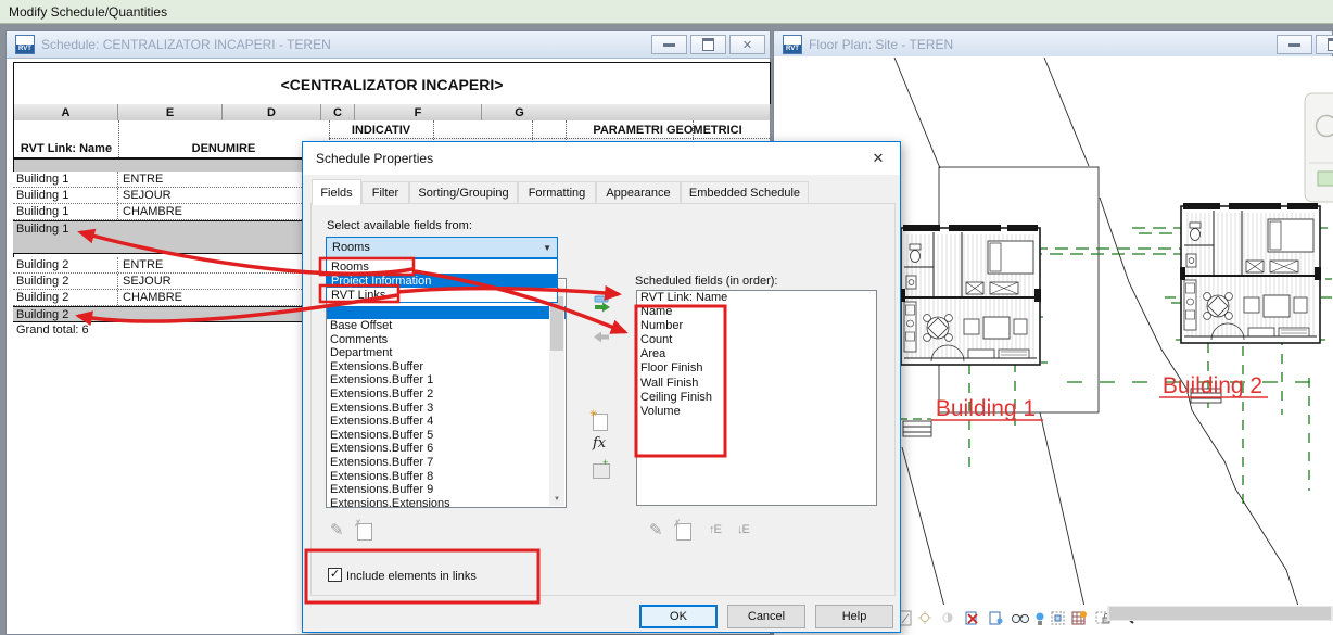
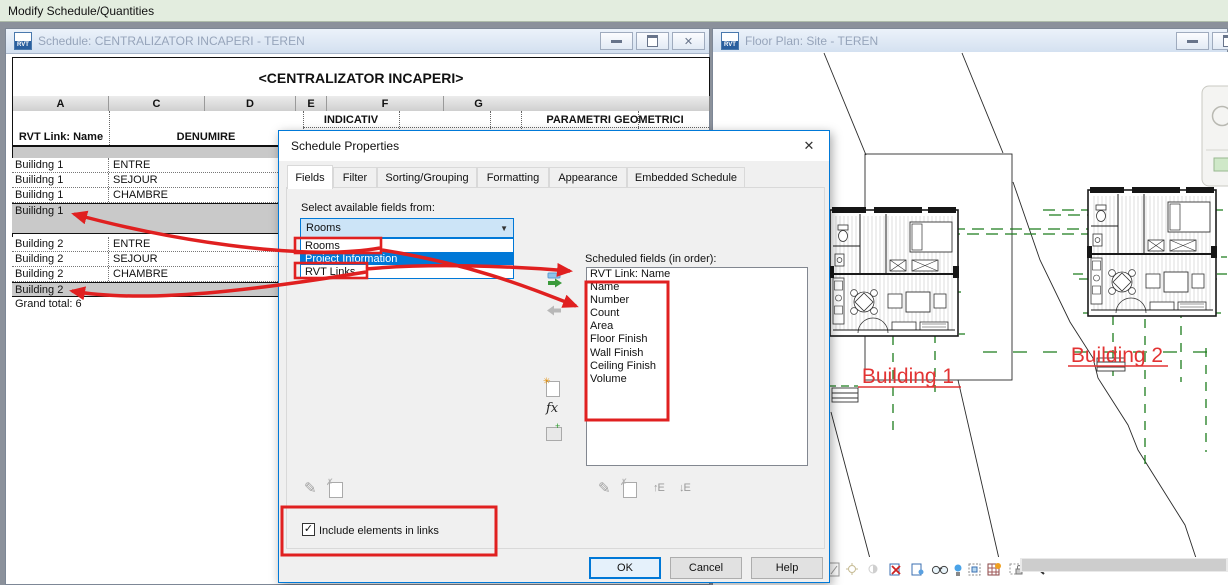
  Modify Schedule/Quantities
  Schedule: CENTRALIZATOR INCAPERI - TEREN
  ✕
  <CENTRALIZATOR INCAPERI>
  A
- E
+ C
  D
- C
+ E
  F
  G
  INDICATIV
  PARAMETRI GEOMETRICI
  RVT Link: Name
  DENUMIRE
  Builidng 1
  ENTRE
  Builidng 1
  SEJOUR
  Builidng 1
  CHAMBRE
  Builidng 1
  Building 2
  ENTRE
  Building 2
  SEJOUR
  Building 2
  CHAMBRE
  Building 2
  Grand total: 6
  Floor Plan: Site - TEREN
  Building 1
  Building 2
  Schedule Properties
  ✕
  Fields
  Filter
  Sorting/Grouping
  Formatting
  Appearance
  Embedded Schedule
  Select available fields from:
- Base Offset
- Comments
- Department
- Extensions.Buffer
- Extensions.Buffer 1
- Extensions.Buffer 2
- Extensions.Buffer 3
- Extensions.Buffer 4
- Extensions.Buffer 5
- Extensions.Buffer 6
- Extensions.Buffer 7
- Extensions.Buffer 8
- Extensions.Buffer 9
- Extensions.Extensions
  Rooms
  ▼
  Rooms
  Project Information
  RVT Links
  ✳
  fx
  +
  Scheduled fields (in order):
  RVT Link: Name
  Name
  Number
  Count
  Area
  Floor Finish
  Wall Finish
  Ceiling Finish
  Volume
  ✎
  ✗
  ✎
  ✗
  ↑E
  ↓E
  ✓
  Include elements in links
  OK
  Cancel
  Help
